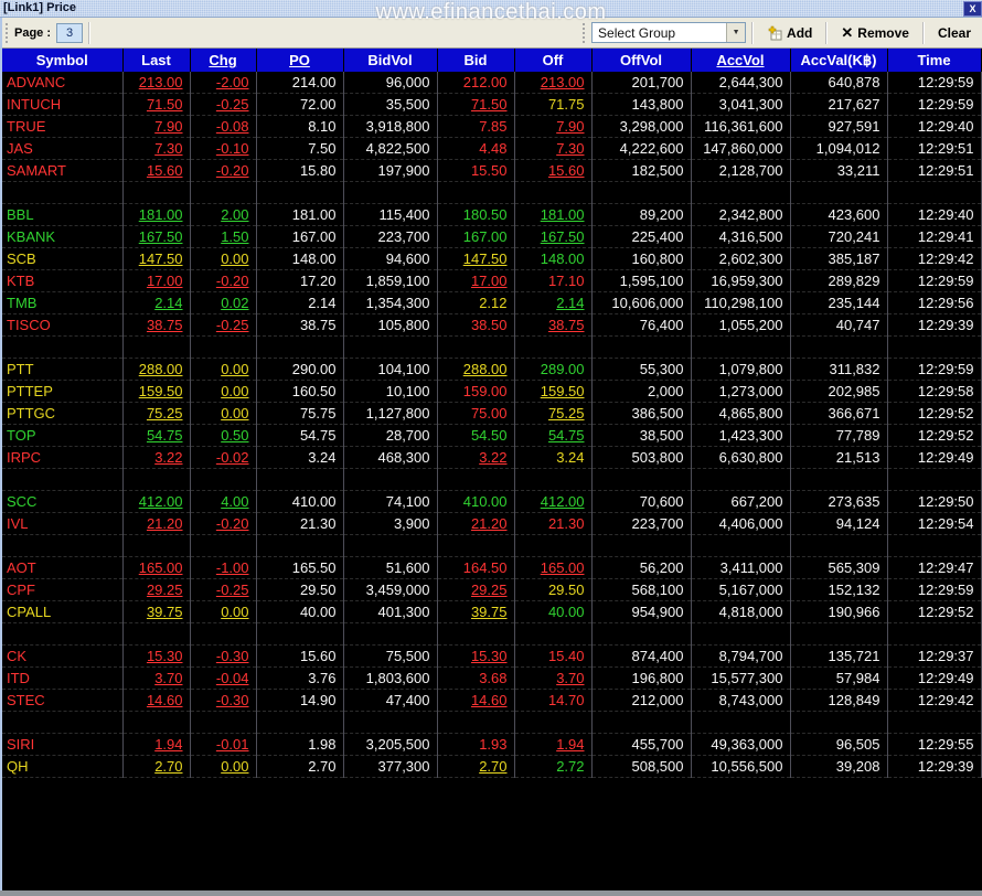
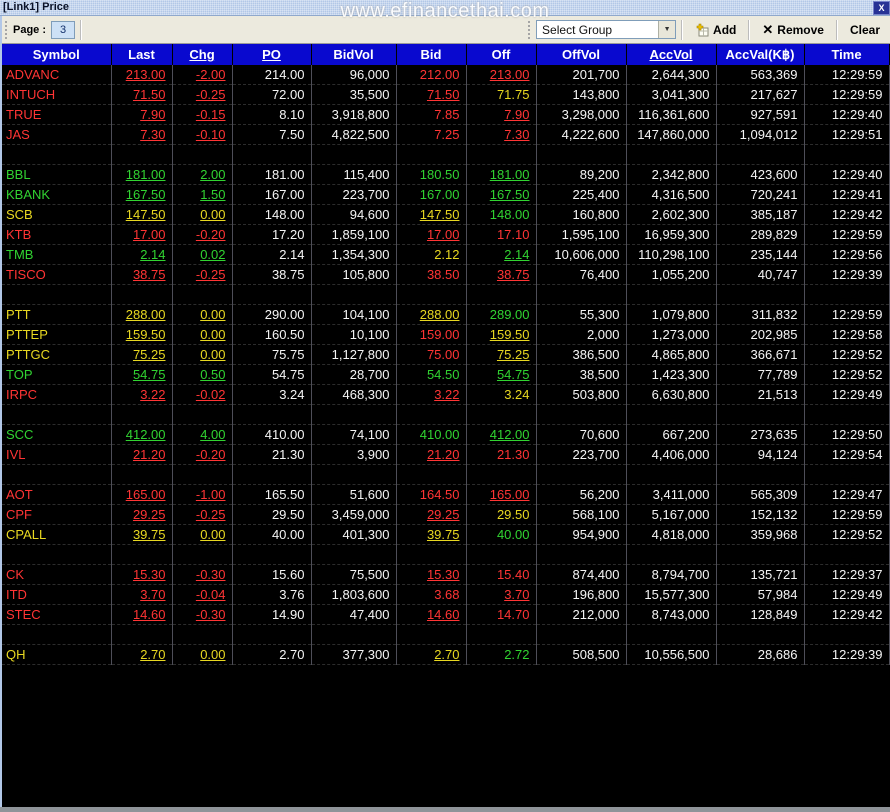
  [Link1] Price
  www.efinancethai.com
  X
  Page :
  3
  Select Group
  Add
  ✕
  Remove
  Clear
  Symbol	Last	Chg	PO	BidVol	Bid	Off	OffVol	AccVol	AccVal(K฿)	Time
- ADVANC	213.00	-2.00	214.00	96,000	212.00	213.00	201,700	2,644,300	640,878	12:29:59
+ ADVANC	213.00	-2.00	214.00	96,000	212.00	213.00	201,700	2,644,300	563,369	12:29:59
  INTUCH	71.50	-0.25	72.00	35,500	71.50	71.75	143,800	3,041,300	217,627	12:29:59
- TRUE	7.90	-0.08	8.10	3,918,800	7.85	7.90	3,298,000	116,361,600	927,591	12:29:40
+ TRUE	7.90	-0.15	8.10	3,918,800	7.85	7.90	3,298,000	116,361,600	927,591	12:29:40
- JAS	7.30	-0.10	7.50	4,822,500	4.48	7.30	4,222,600	147,860,000	1,094,012	12:29:51
+ JAS	7.30	-0.10	7.50	4,822,500	7.25	7.30	4,222,600	147,860,000	1,094,012	12:29:51
- SAMART	15.60	-0.20	15.80	197,900	15.50	15.60	182,500	2,128,700	33,211	12:29:51
  BBL	181.00	2.00	181.00	115,400	180.50	181.00	89,200	2,342,800	423,600	12:29:40
  KBANK	167.50	1.50	167.00	223,700	167.00	167.50	225,400	4,316,500	720,241	12:29:41
  SCB	147.50	0.00	148.00	94,600	147.50	148.00	160,800	2,602,300	385,187	12:29:42
  KTB	17.00	-0.20	17.20	1,859,100	17.00	17.10	1,595,100	16,959,300	289,829	12:29:59
  TMB	2.14	0.02	2.14	1,354,300	2.12	2.14	10,606,000	110,298,100	235,144	12:29:56
  TISCO	38.75	-0.25	38.75	105,800	38.50	38.75	76,400	1,055,200	40,747	12:29:39
  PTT	288.00	0.00	290.00	104,100	288.00	289.00	55,300	1,079,800	311,832	12:29:59
  PTTEP	159.50	0.00	160.50	10,100	159.00	159.50	2,000	1,273,000	202,985	12:29:58
  PTTGC	75.25	0.00	75.75	1,127,800	75.00	75.25	386,500	4,865,800	366,671	12:29:52
  TOP	54.75	0.50	54.75	28,700	54.50	54.75	38,500	1,423,300	77,789	12:29:52
  IRPC	3.22	-0.02	3.24	468,300	3.22	3.24	503,800	6,630,800	21,513	12:29:49
  SCC	412.00	4.00	410.00	74,100	410.00	412.00	70,600	667,200	273,635	12:29:50
  IVL	21.20	-0.20	21.30	3,900	21.20	21.30	223,700	4,406,000	94,124	12:29:54
  AOT	165.00	-1.00	165.50	51,600	164.50	165.00	56,200	3,411,000	565,309	12:29:47
  CPF	29.25	-0.25	29.50	3,459,000	29.25	29.50	568,100	5,167,000	152,132	12:29:59
- CPALL	39.75	0.00	40.00	401,300	39.75	40.00	954,900	4,818,000	190,966	12:29:52
+ CPALL	39.75	0.00	40.00	401,300	39.75	40.00	954,900	4,818,000	359,968	12:29:52
  CK	15.30	-0.30	15.60	75,500	15.30	15.40	874,400	8,794,700	135,721	12:29:37
  ITD	3.70	-0.04	3.76	1,803,600	3.68	3.70	196,800	15,577,300	57,984	12:29:49
  STEC	14.60	-0.30	14.90	47,400	14.60	14.70	212,000	8,743,000	128,849	12:29:42
- SIRI	1.94	-0.01	1.98	3,205,500	1.93	1.94	455,700	49,363,000	96,505	12:29:55
- QH	2.70	0.00	2.70	377,300	2.70	2.72	508,500	10,556,500	39,208	12:29:39
+ QH	2.70	0.00	2.70	377,300	2.70	2.72	508,500	10,556,500	28,686	12:29:39
